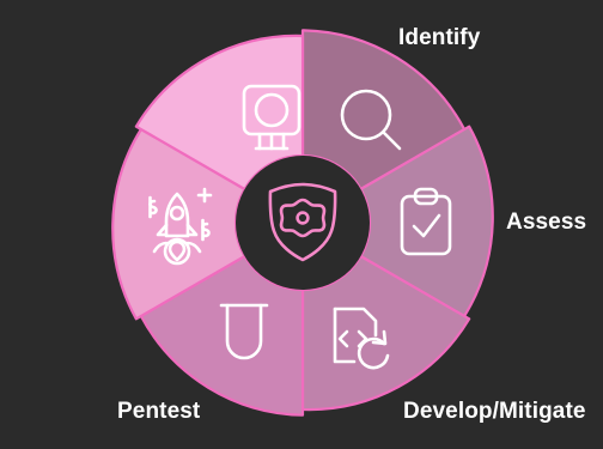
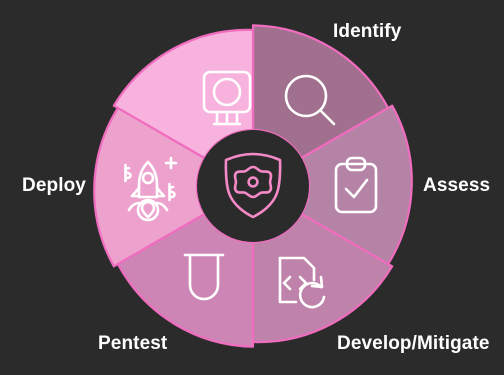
  Identify
  Assess
  Develop/Mitigate
  Pentest
+ Deploy
